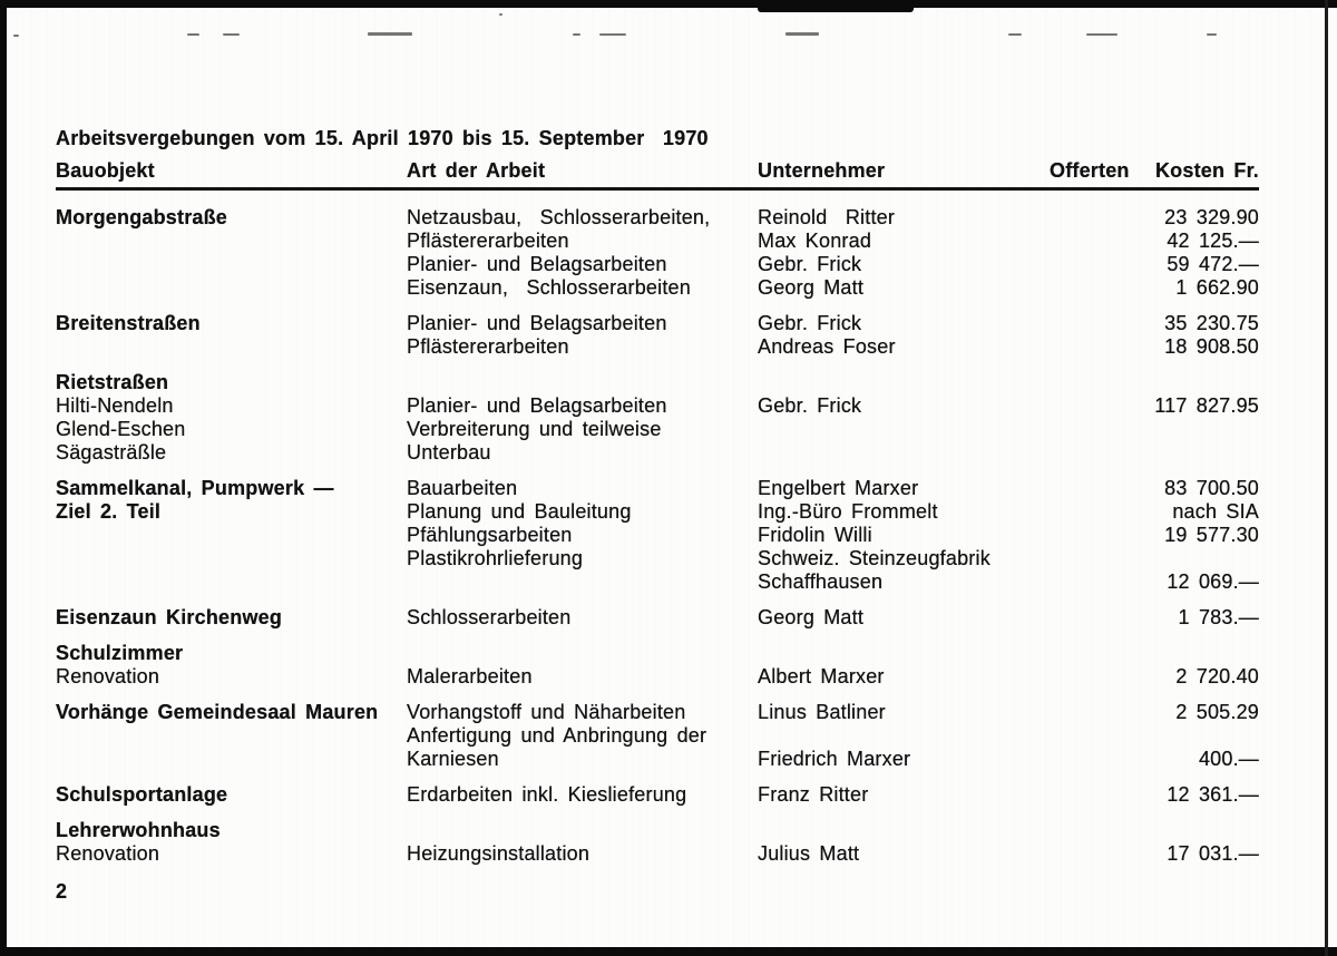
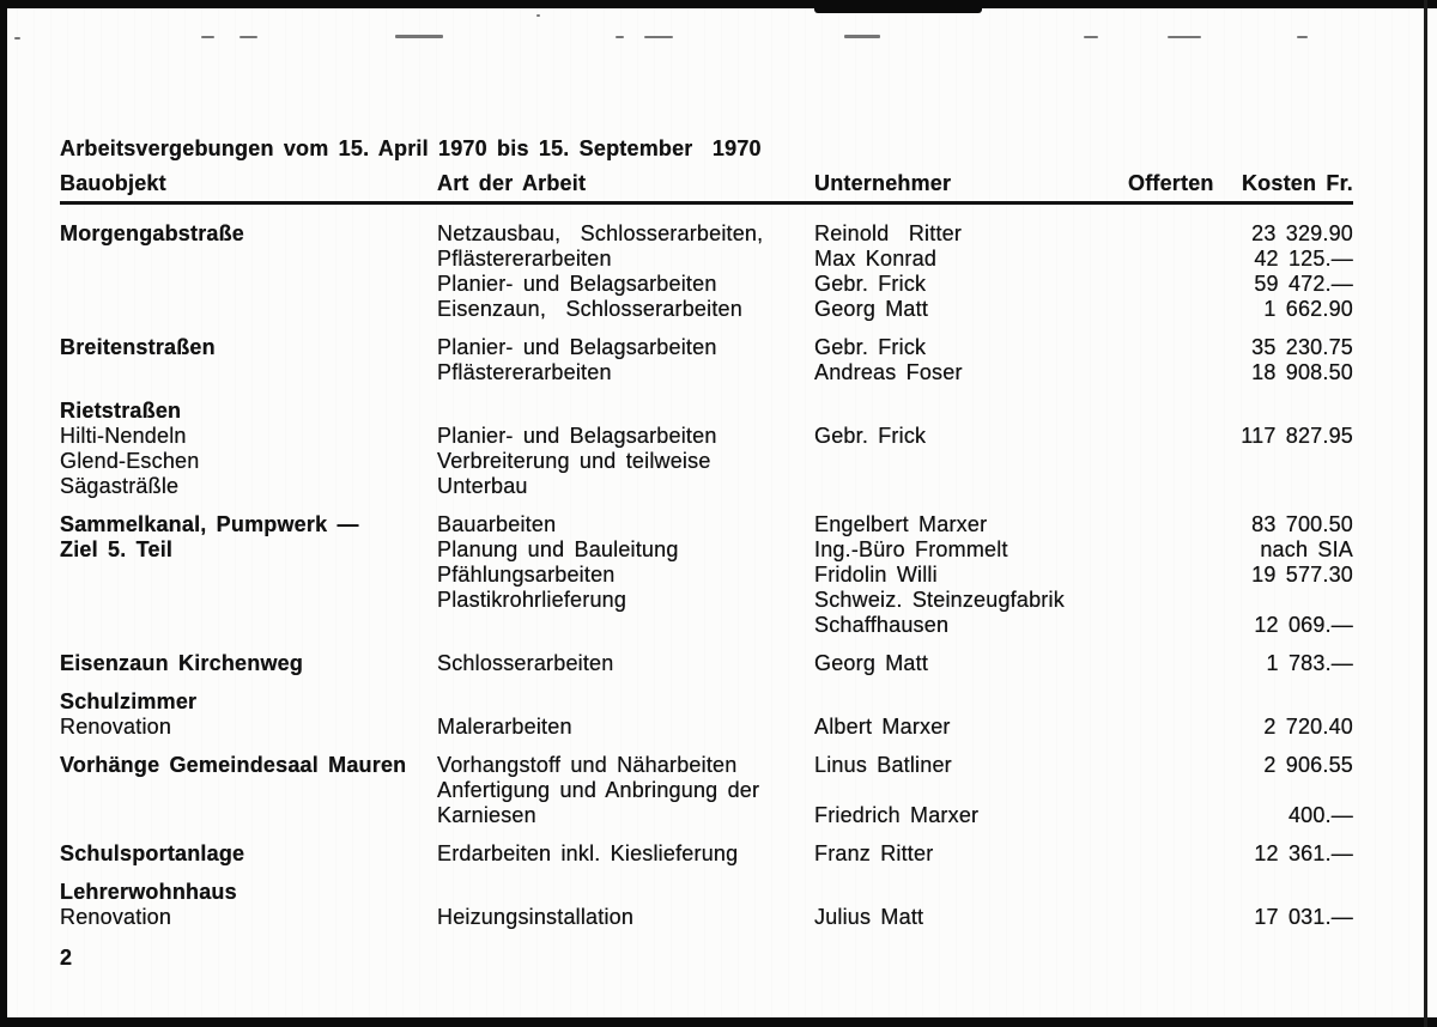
  Arbeitsvergebungen vom 15. April 1970 bis 15. September 1970
  Bauobjekt
  Art der Arbeit
  Unternehmer
  Offerten
  Kosten Fr.
  Morgengabstraße
  Netzausbau, Schlosserarbeiten,
  Reinold Ritter
  23 329.90
  Pflästererarbeiten
  Max Konrad
  42 125.—
  Planier- und Belagsarbeiten
  Gebr. Frick
  59 472.—
  Eisenzaun, Schlosserarbeiten
  Georg Matt
  1 662.90
  Breitenstraßen
  Planier- und Belagsarbeiten
  Gebr. Frick
  35 230.75
  Pflästererarbeiten
  Andreas Foser
  18 908.50
  Rietstraßen
  Hilti-Nendeln
  Planier- und Belagsarbeiten
  Gebr. Frick
  117 827.95
  Glend-Eschen
  Verbreiterung und teilweise
  Sägasträßle
  Unterbau
  Sammelkanal, Pumpwerk —
  Bauarbeiten
  Engelbert Marxer
  83 700.50
- Ziel 2. Teil
+ Ziel 5. Teil
  Planung und Bauleitung
  Ing.-Büro Frommelt
  nach SIA
  Pfählungsarbeiten
  Fridolin Willi
  19 577.30
  Plastikrohrlieferung
  Schweiz. Steinzeugfabrik
  Schaffhausen
  12 069.—
  Eisenzaun Kirchenweg
  Schlosserarbeiten
  Georg Matt
  1 783.—
  Schulzimmer
  Renovation
  Malerarbeiten
  Albert Marxer
  2 720.40
  Vorhänge Gemeindesaal Mauren
  Vorhangstoff und Näharbeiten
  Linus Batliner
- 2 505.29
+ 2 906.55
  Anfertigung und Anbringung der
  Karniesen
  Friedrich Marxer
  400.—
  Schulsportanlage
  Erdarbeiten inkl. Kieslieferung
  Franz Ritter
  12 361.—
  Lehrerwohnhaus
  Renovation
  Heizungsinstallation
  Julius Matt
  17 031.—
  2
